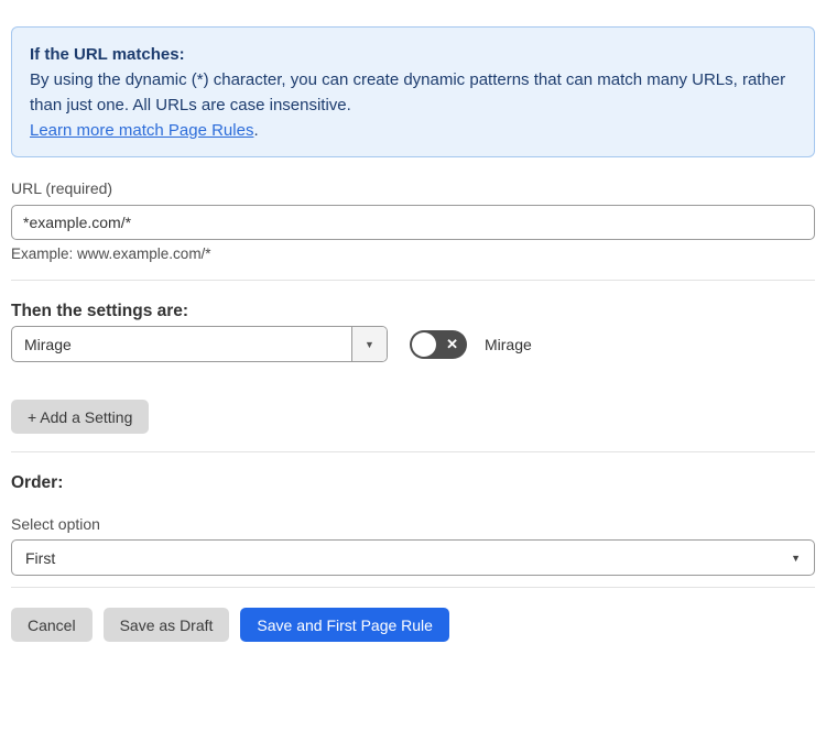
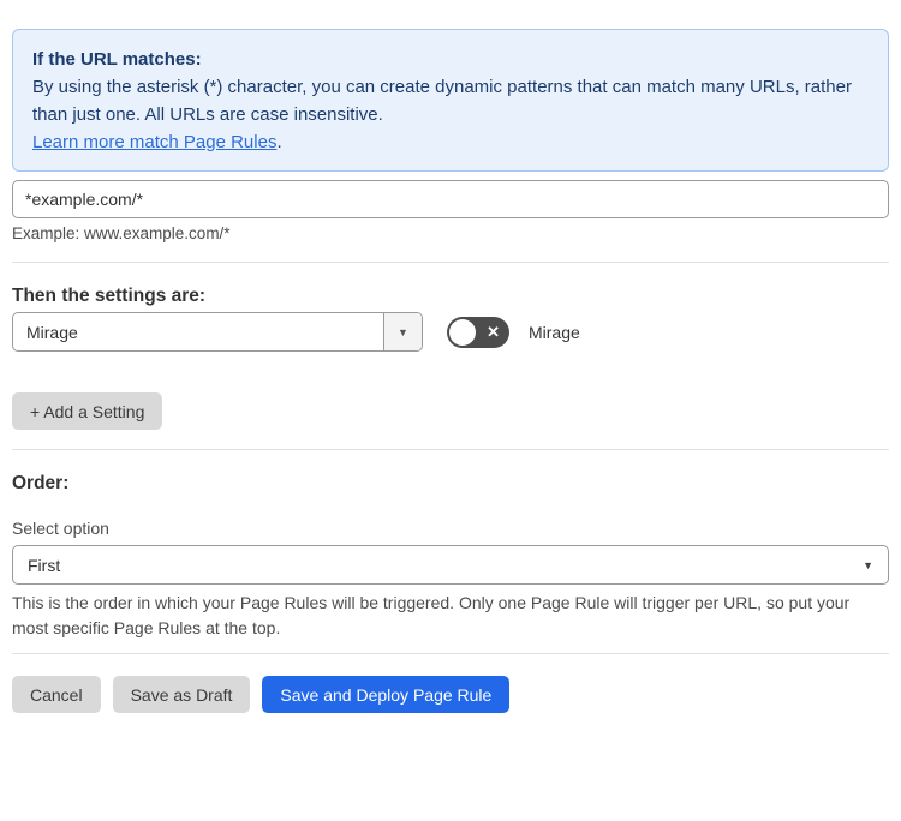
  If the URL matches:
- By using the dynamic (*) character, you can create dynamic patterns that can match many URLs, rather than just one. All URLs are case insensitive.
+ By using the asterisk (*) character, you can create dynamic patterns that can match many URLs, rather than just one. All URLs are case insensitive.
  Learn more match Page Rules.
- URL (required)
  *example.com/*
  Example: www.example.com/*
  Then the settings are:
  Mirage
  ▼
  ✕
  Mirage
  + Add a Setting
  Order:
  Select option
  First
  ▼
+ This is the order in which your Page Rules will be triggered. Only one Page Rule will trigger per URL, so put your most specific Page Rules at the top.
  Cancel
  Save as Draft
- Save and First Page Rule
+ Save and Deploy Page Rule
